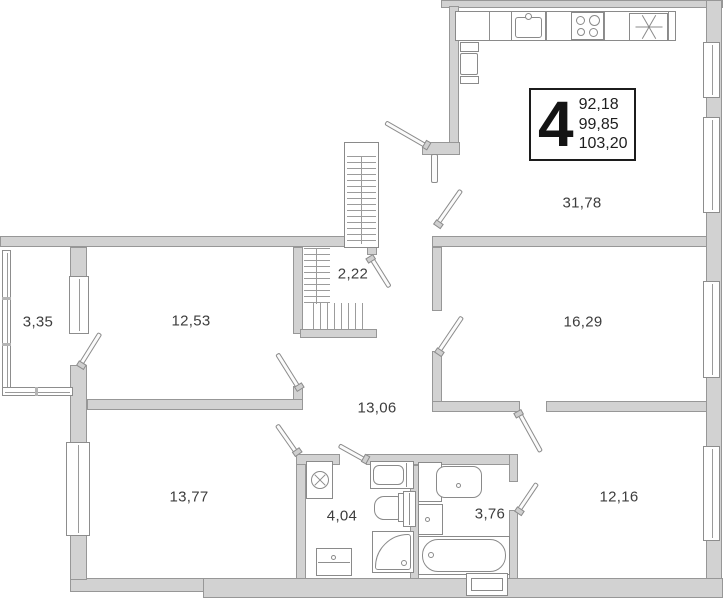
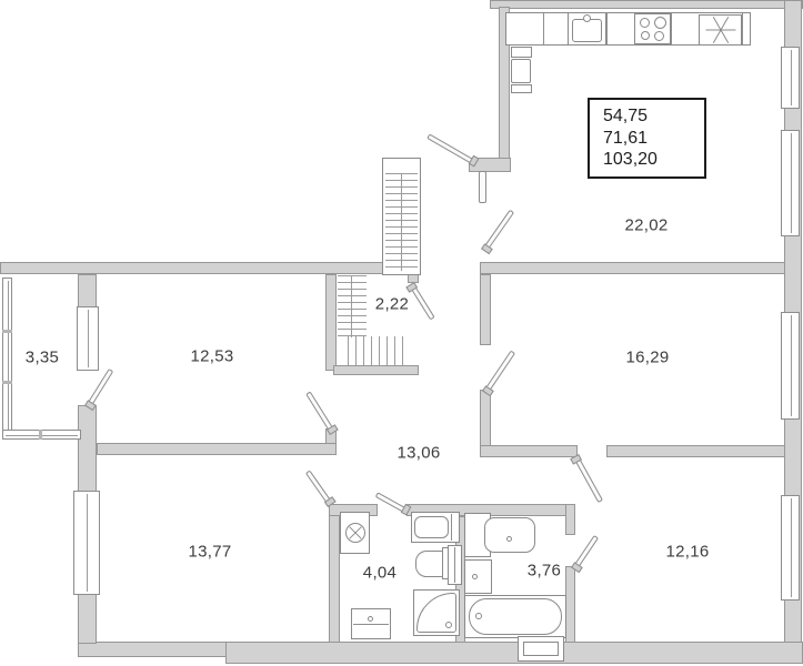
- 31,78
+ 22,02
  16,29
  12,16
  13,06
  12,53
  13,77
  3,35
  2,22
  4,04
  3,76
- 4
- 92,18
+ 54,75
- 99,85
+ 71,61
  103,20
